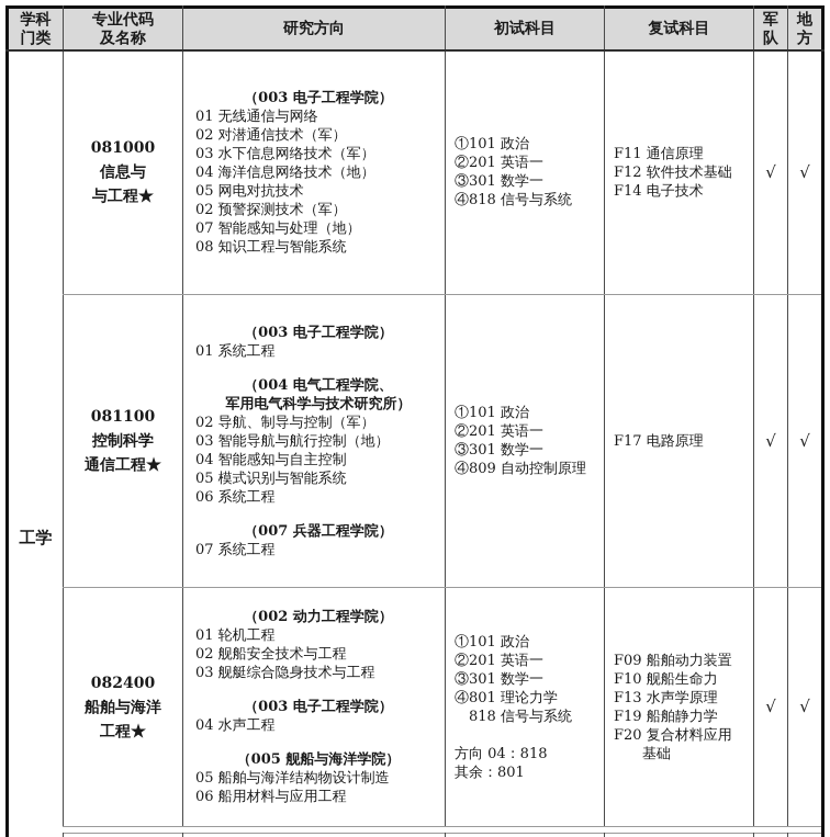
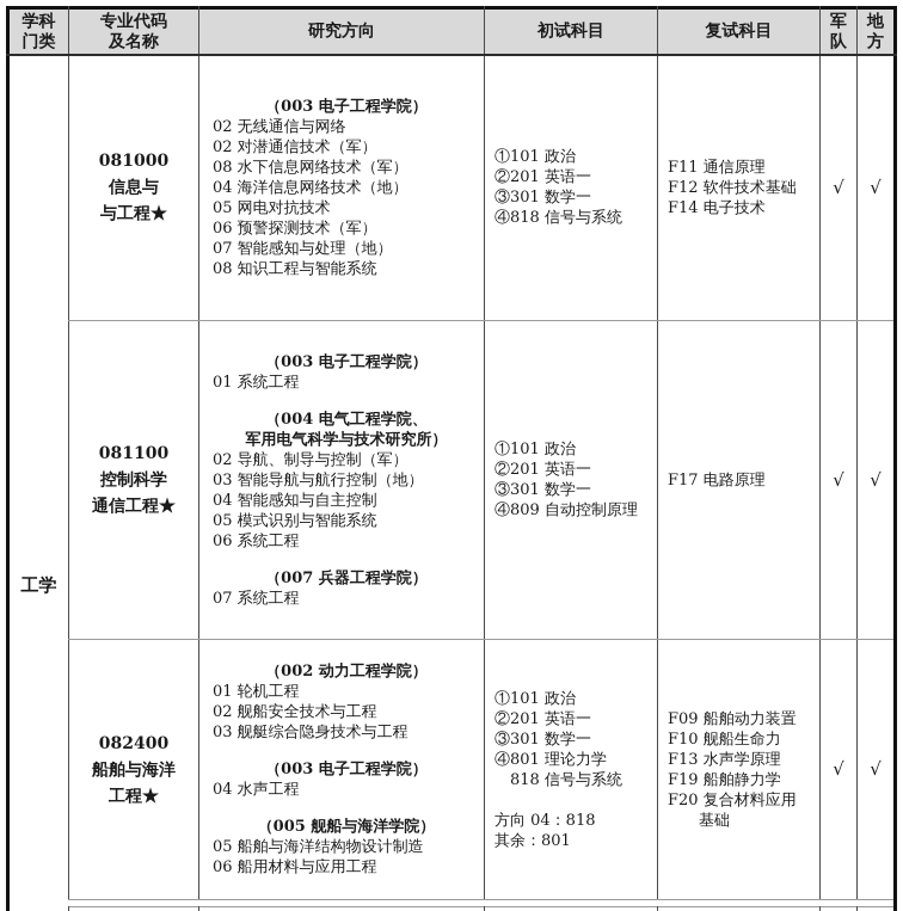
  学科
  门类
  专业代码
  及名称
  研究方向
  初试科目
  复试科目
  军
  队
  地
  方
  工学
  081000
  信息与
  与工程★
  （003 电子工程学院）
- 01 无线通信与网络
+ 02 无线通信与网络
  02 对潜通信技术（军）
- 03 水下信息网络技术（军）
+ 08 水下信息网络技术（军）
  04 海洋信息网络技术（地）
  05 网电对抗技术
- 02 预警探测技术（军）
+ 06 预警探测技术（军）
  07 智能感知与处理（地）
  08 知识工程与智能系统
  ①101 政治
  ②201 英语一
  ③301 数学一
  ④818 信号与系统
  F11 通信原理
  F12 软件技术基础
  F14 电子技术
  √
  √
  081100
  控制科学
  通信工程★
  （003 电子工程学院）
  01 系统工程
  （004 电气工程学院、
  军用电气科学与技术研究所）
  02 导航、制导与控制（军）
  03 智能导航与航行控制（地）
  04 智能感知与自主控制
  05 模式识别与智能系统
  06 系统工程
  （007 兵器工程学院）
  07 系统工程
  ①101 政治
  ②201 英语一
  ③301 数学一
  ④809 自动控制原理
  F17 电路原理
  √
  √
  082400
  船舶与海洋
  工程★
  （002 动力工程学院）
  01 轮机工程
  02 舰船安全技术与工程
  03 舰艇综合隐身技术与工程
  （003 电子工程学院）
  04 水声工程
  （005 舰船与海洋学院）
  05 船舶与海洋结构物设计制造
  06 船用材料与应用工程
  ①101 政治
  ②201 英语一
  ③301 数学一
  ④801 理论力学
  818 信号与系统
  方向 04：818
  其余：801
  F09 船舶动力装置
  F10 舰船生命力
  F13 水声学原理
  F19 船舶静力学
  F20 复合材料应用
  基础
  √
  √
